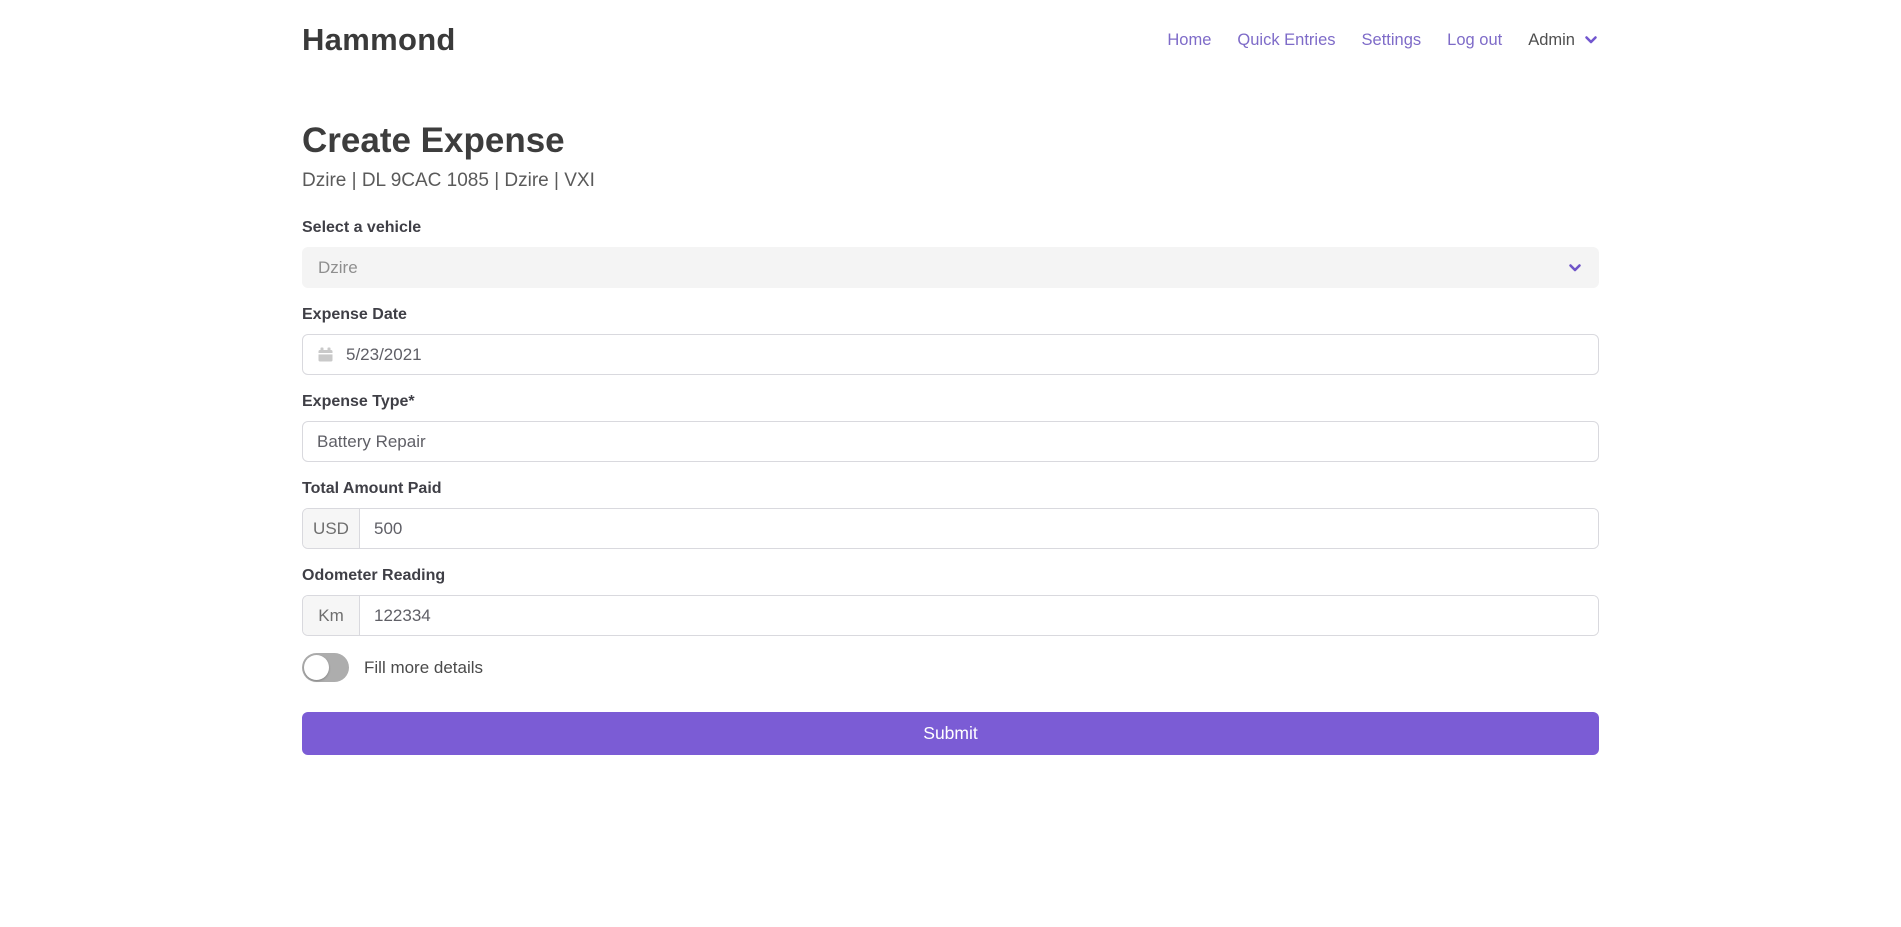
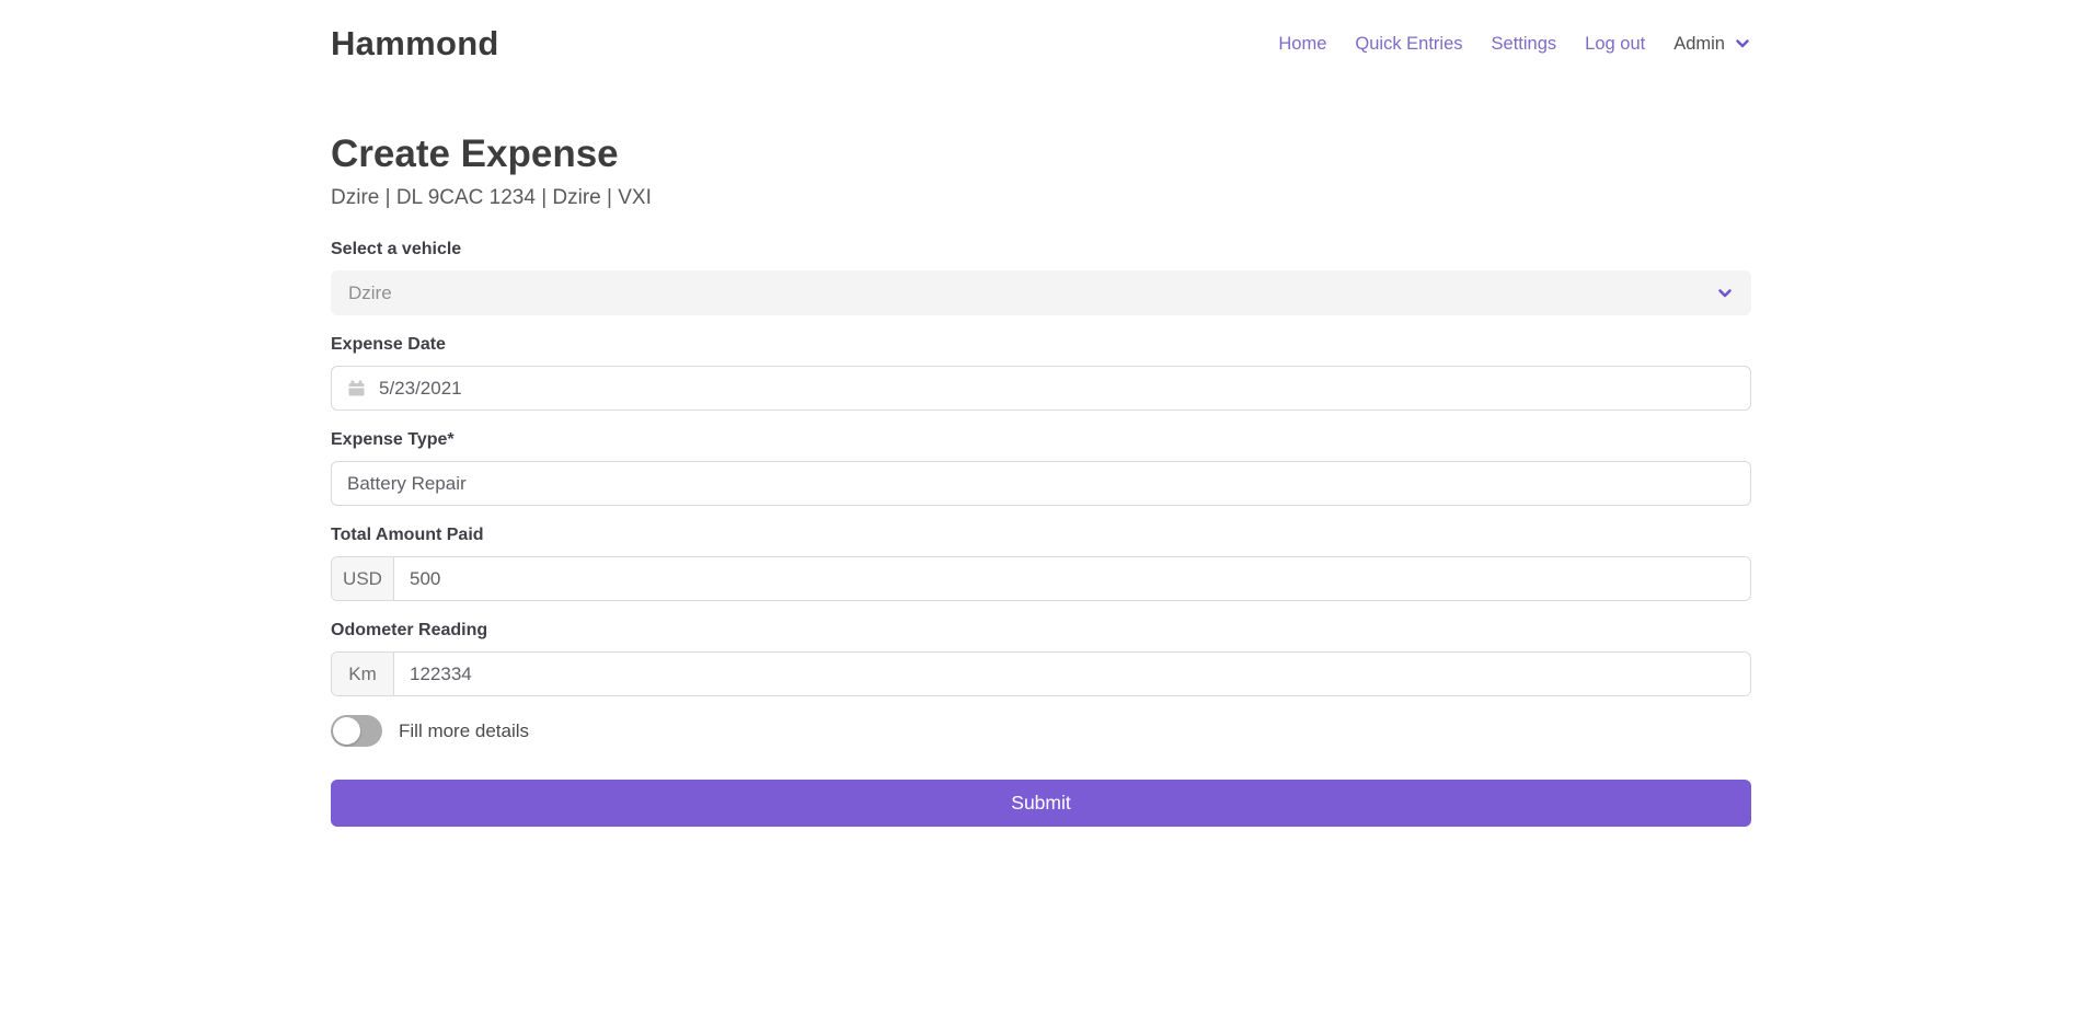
  Hammond
  Home
  Quick Entries
  Settings
  Log out
  Admin
  Create Expense
- Dzire | DL 9CAC 1085 | Dzire | VXI
+ Dzire | DL 9CAC 1234 | Dzire | VXI
  Select a vehicle
  Dzire
  Expense Date
  5/23/2021
  Expense Type*
  Battery Repair
  Total Amount Paid
  USD
  500
  Odometer Reading
  Km
  122334
  Fill more details
  Submit
